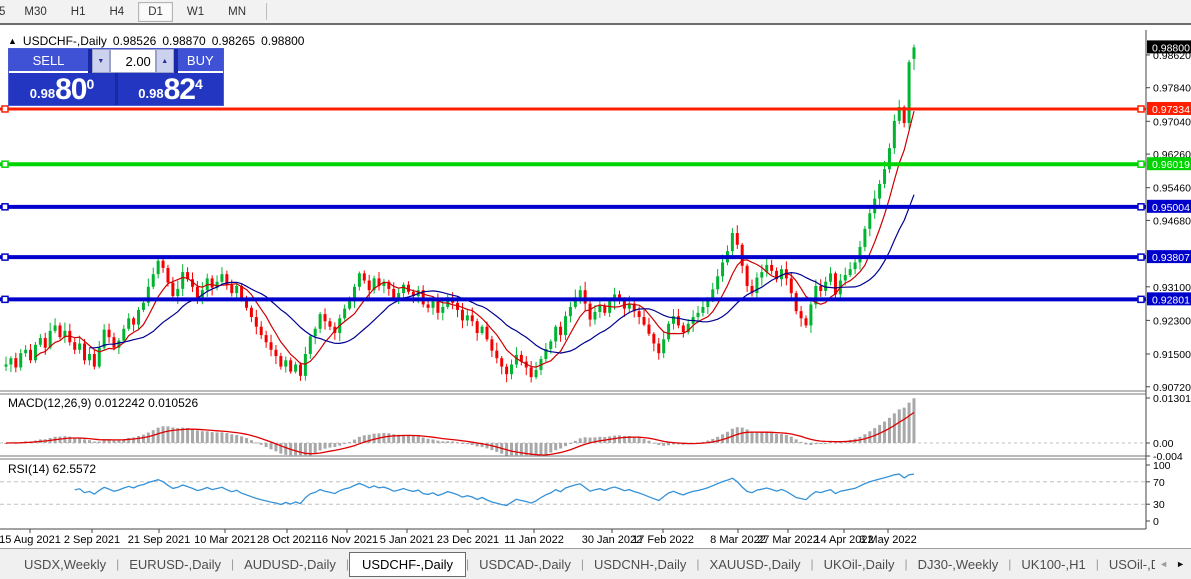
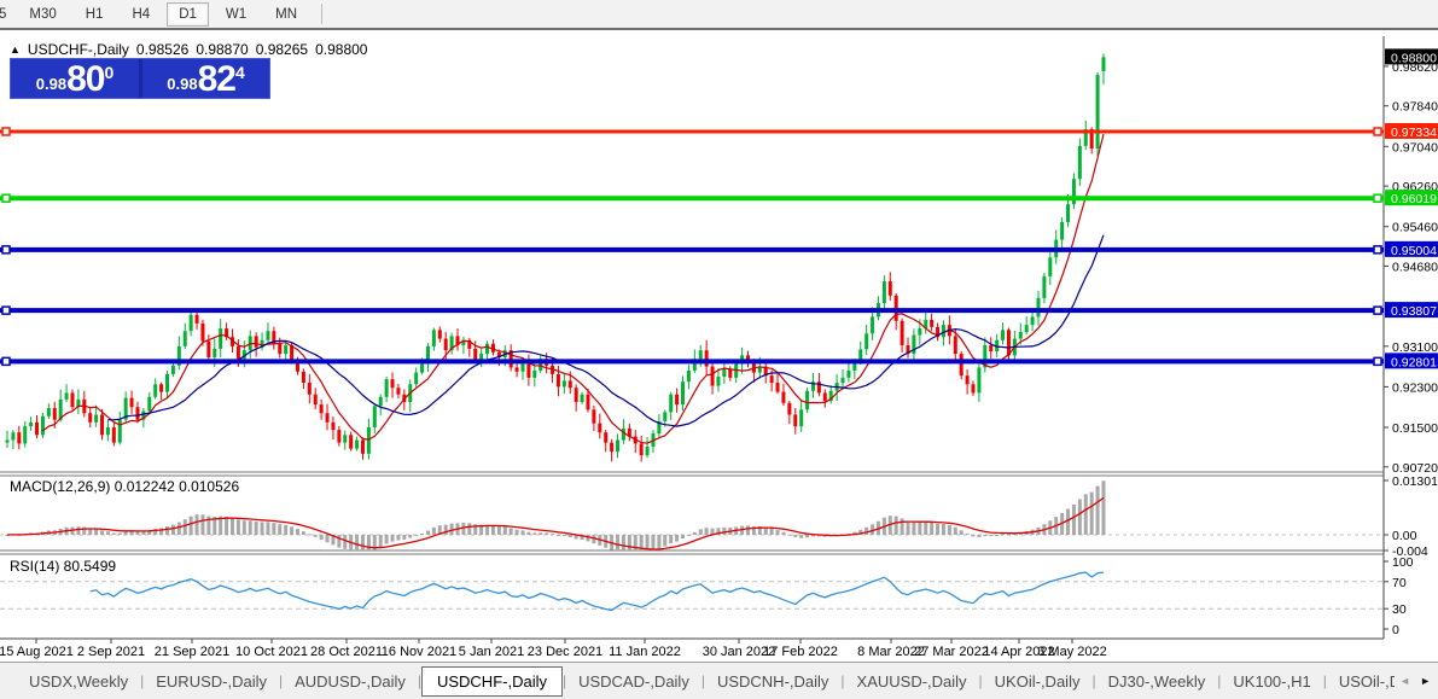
  5
  M30
  H1
  H4
  D1
  W1
  MN
  0.98620
  0.97840
  0.97040
  0.96260
  0.95460
  0.94680
  0.93100
  0.92300
  0.91500
  0.90720
  0.97334
  0.96019
  0.95004
  0.93807
  0.92801
  0.98800
  0.01301
  0.00
  -0.004
  100
  70
  30
  0
  15 Aug 2021
  2 Sep 2021
  21 Sep 2021
- 10 Mar 2021
+ 10 Oct 2021
  28 Oct 2021
  16 Nov 2021
  5 Jan 2021
  23 Dec 2021
  11 Jan 2022
  30 Jan 2022
  17 Feb 2022
  8 Mar 2022
  27 Mar 2022
  14 Apr 2022
  3 May 2022
  ▲
  USDCHF-,Daily
  0.98526
  0.98870
  0.98265
  0.98800
- SELL
- 2.00
- BUY
  0.98
  80
  0
  0.98
  82
  4
  MACD(12,26,9) 0.012242 0.010526
- RSI(14) 62.5572
+ RSI(14) 80.5499
  USDX,Weekly
  |
  EURUSD-,Daily
  |
  AUDUSD-,Daily
  |
  USDCHF-,Daily
  |
  USDCAD-,Daily
  |
  USDCNH-,Daily
  |
  XAUUSD-,Daily
  |
  UKOil-,Daily
  |
  DJ30-,Weekly
  |
  UK100-,H1
  |
  ◄
  ►
